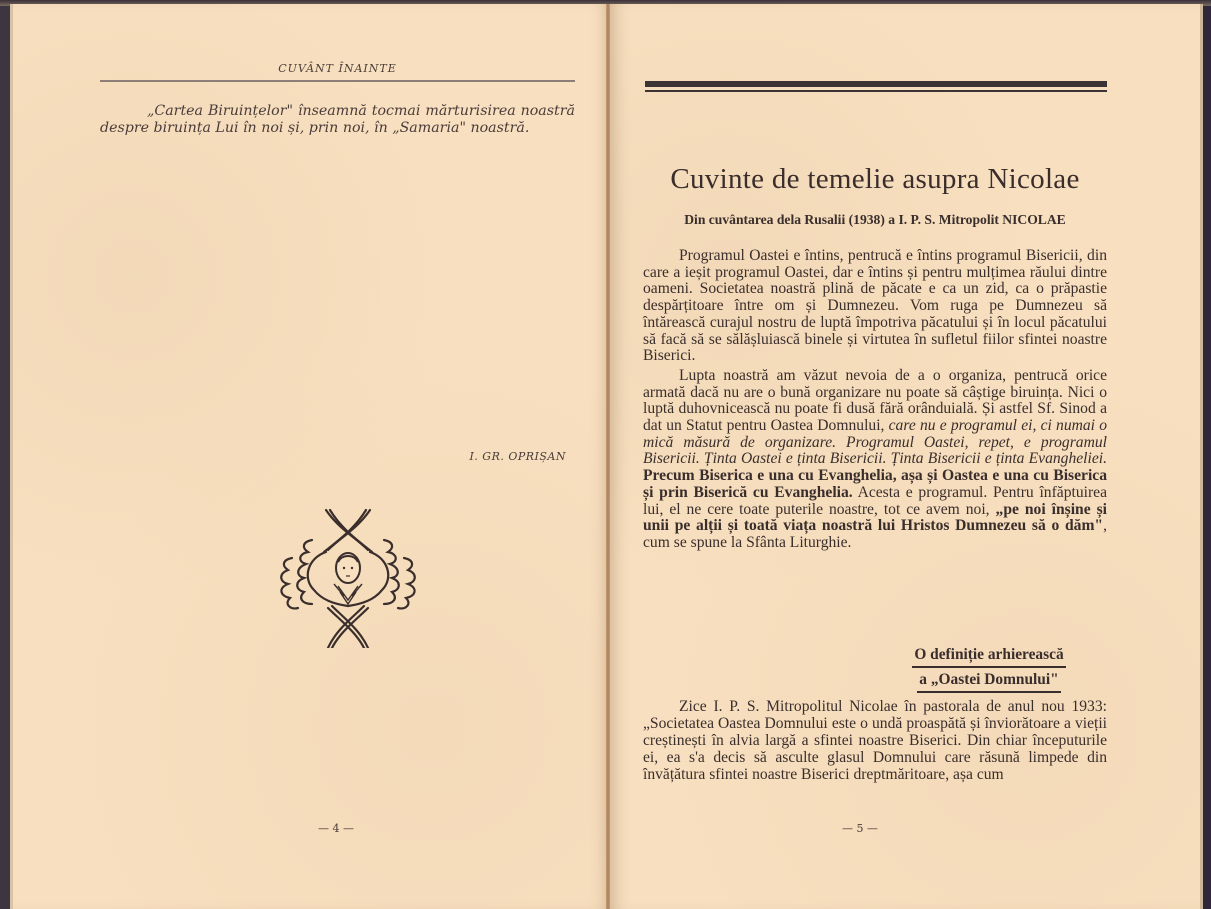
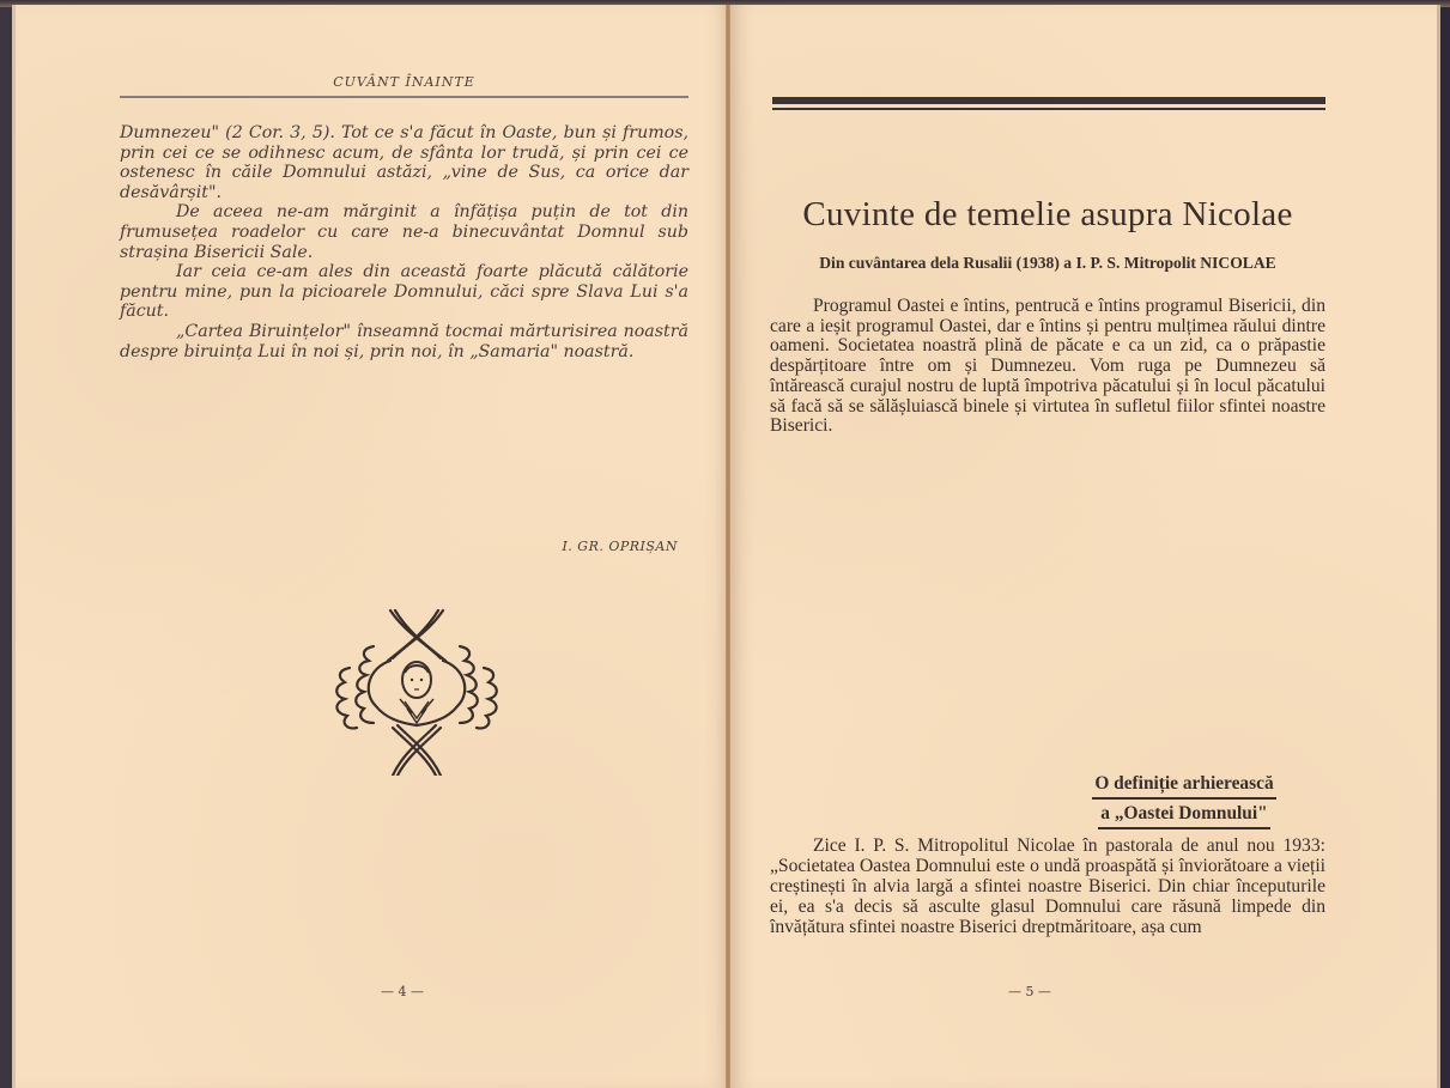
  CUVÂNT ÎNAINTE
+ Dumnezeu" (2 Cor. 3, 5). Tot ce s'a făcut în Oaste, bun și frumos, prin cei ce se odihnesc acum, de sfânta lor trudă, și prin cei ce ostenesc în căile Domnului astăzi, „vine de Sus, ca orice dar desăvârșit".
+ De aceea ne-am mărginit a înfățișa puțin de tot din frumusețea roadelor cu care ne-a binecuvântat Domnul sub strașina Bisericii Sale.
+ Iar ceia ce-am ales din această foarte plăcută călătorie pentru mine, pun la picioarele Domnului, căci spre Slava Lui s'a făcut.
  „Cartea Biruințelor" înseamnă tocmai mărturisirea noastră despre biruința Lui în noi și, prin noi, în „Samaria" noastră.
  I. GR. OPRIȘAN
  — 4 —
  Cuvinte de temelie asupra Nicolae
  Din cuvântarea dela Rusalii (1938) a I. P. S. Mitropolit NICOLAE
  Programul Oastei e întins, pentrucă e întins programul Bisericii, din care a ieșit programul Oastei, dar e întins și pentru mulțimea răului dintre oameni. Societatea noastră plină de păcate e ca un zid, ca o prăpastie despărțitoare între om și Dumnezeu. Vom ruga pe Dumnezeu să întărească curajul nostru de luptă împotriva păcatului și în locul păcatului să facă să se sălășluiască binele și virtutea în sufletul fiilor sfintei noastre Biserici.
- Lupta noastră am văzut nevoia de a o organiza, pentrucă orice armată dacă nu are o bună organizare nu poate să câștige biruința. Nici o luptă duhovnicească nu poate fi dusă fără orânduială. Și astfel Sf. Sinod a dat un Statut pentru Oastea Domnului, care nu e programul ei, ci numai o mică măsură de organizare. Programul Oastei, repet, e programul Bisericii. Ținta Oastei e ținta Bisericii. Ținta Bisericii e ținta Evangheliei. Precum Biserica e una cu Evanghelia, așa și Oastea e una cu Biserica și prin Biserică cu Evanghelia. Acesta e programul. Pentru înfăptuirea lui, el ne cere toate puterile noastre, tot ce avem noi, „pe noi înșine și unii pe alții și toată viața noastră lui Hristos Dumnezeu să o dăm", cum se spune la Sfânta Liturghie.
  O definiție arhierească
  a „Oastei Domnului"
  Zice I. P. S. Mitropolitul Nicolae în pastorala de anul nou 1933: „Societatea Oastea Domnului este o undă proaspătă și înviorătoare a vieții creștinești în alvia largă a sfintei noastre Biserici. Din chiar începuturile ei, ea s'a decis să asculte glasul Domnului care răsună limpede din învățătura sfintei noastre Biserici dreptmăritoare, așa cum
  — 5 —
